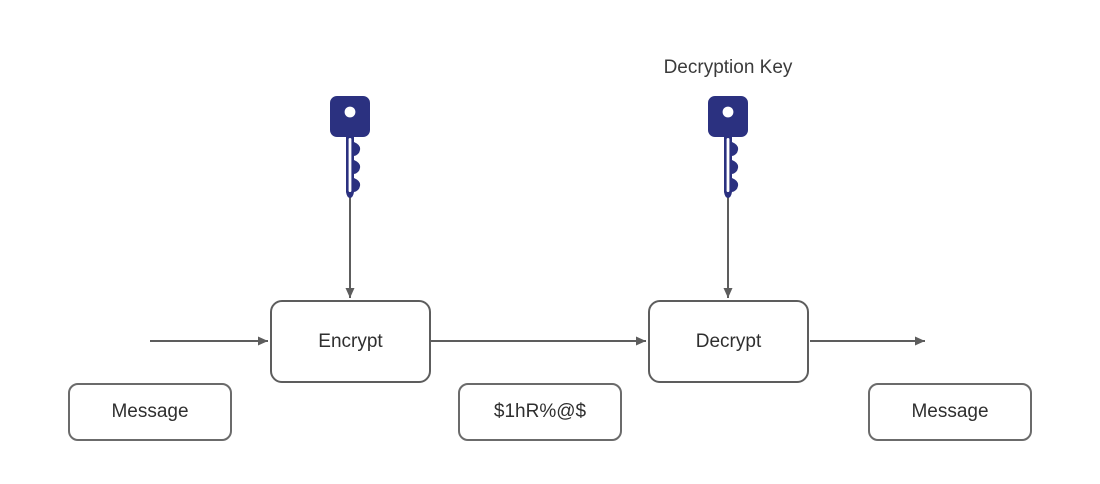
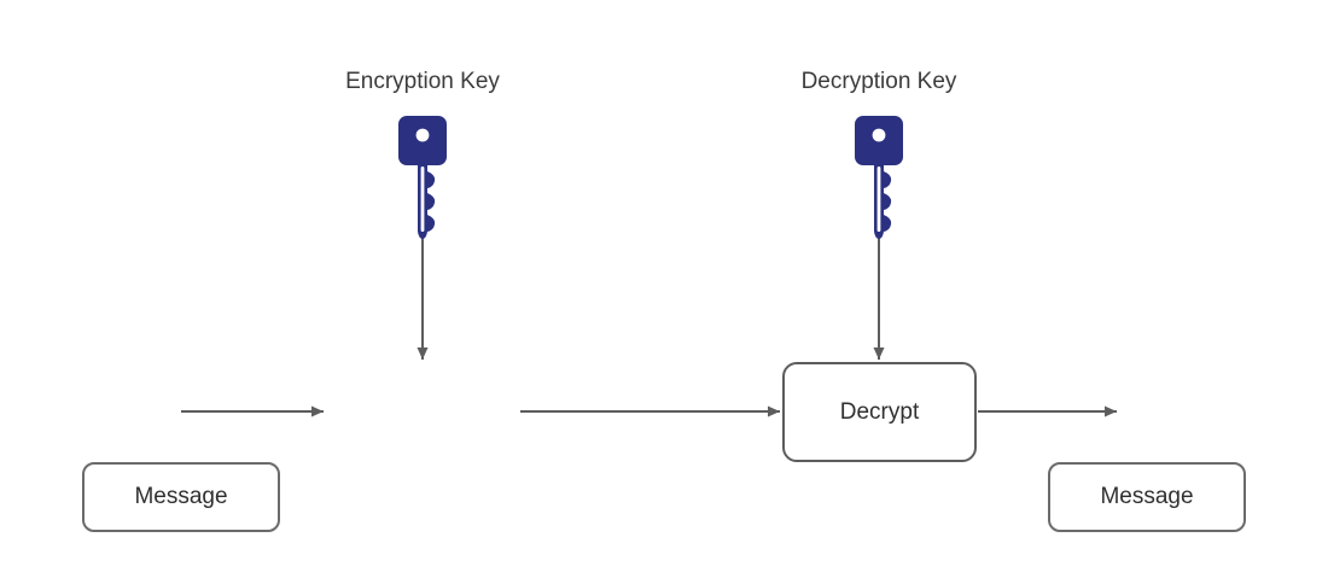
+ Encryption Key
  Decryption Key
- Encrypt
  Decrypt
  Message
- $1hR%@$
  Message
